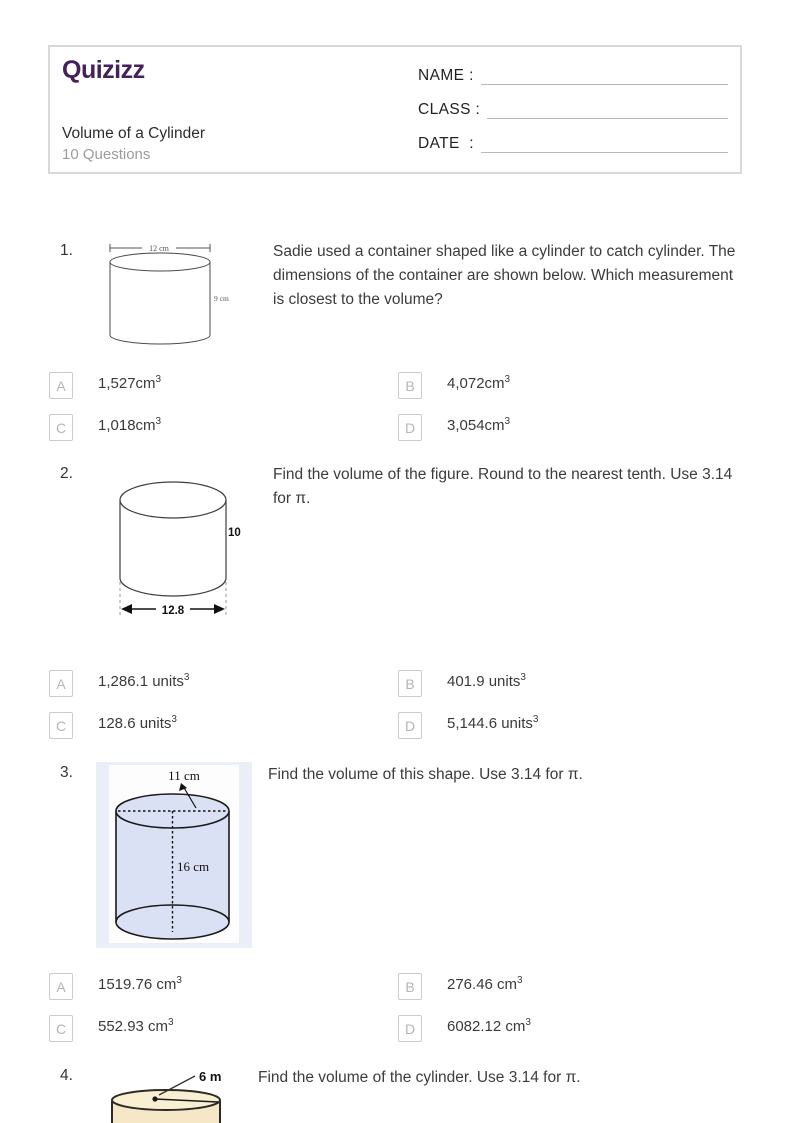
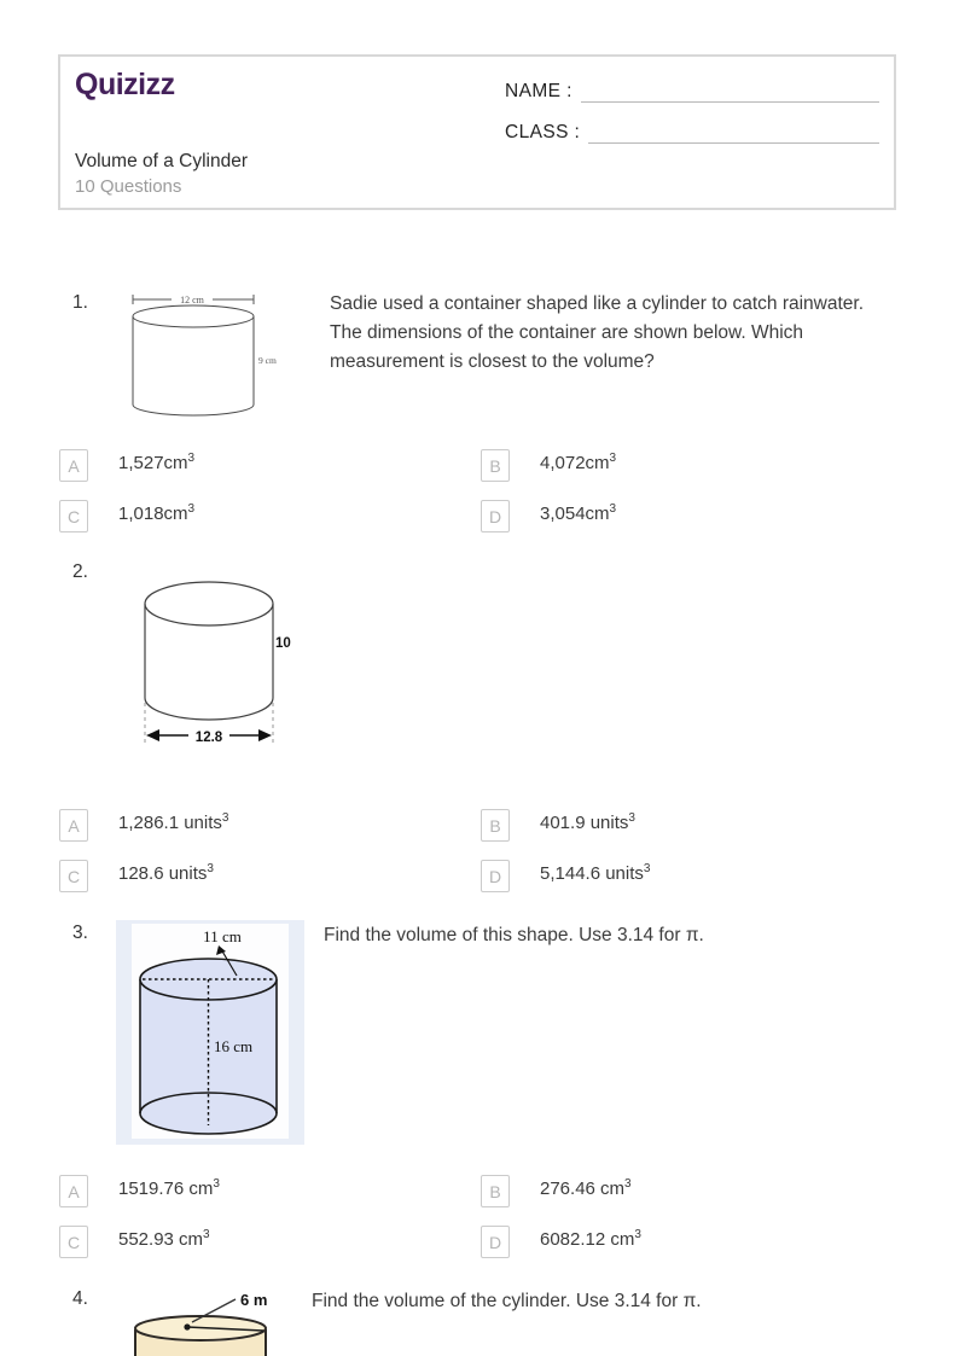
  Quizizz
  Volume of a Cylinder
  10 Questions
  NAME :
  CLASS :
- DATE :
  1.
  12 cm
  9 cm
- Sadie used a container shaped like a cylinder to catch cylinder. The dimensions of the container are shown below. Which measurement is closest to the volume?
+ Sadie used a container shaped like a cylinder to catch rainwater. The dimensions of the container are shown below. Which measurement is closest to the volume?
  A
  1,527cm3
  B
  4,072cm3
  C
  1,018cm3
  D
  3,054cm3
  2.
  10
  12.8
- Find the volume of the figure. Round to the nearest tenth. Use 3.14 for π.
  A
  1,286.1 units3
  B
  401.9 units3
  C
  128.6 units3
  D
  5,144.6 units3
  3.
  11 cm
  16 cm
  Find the volume of this shape. Use 3.14 for π.
  A
  1519.76 cm3
  B
  276.46 cm3
  C
  552.93 cm3
  D
  6082.12 cm3
  4.
  6 m
  Find the volume of the cylinder. Use 3.14 for π.
